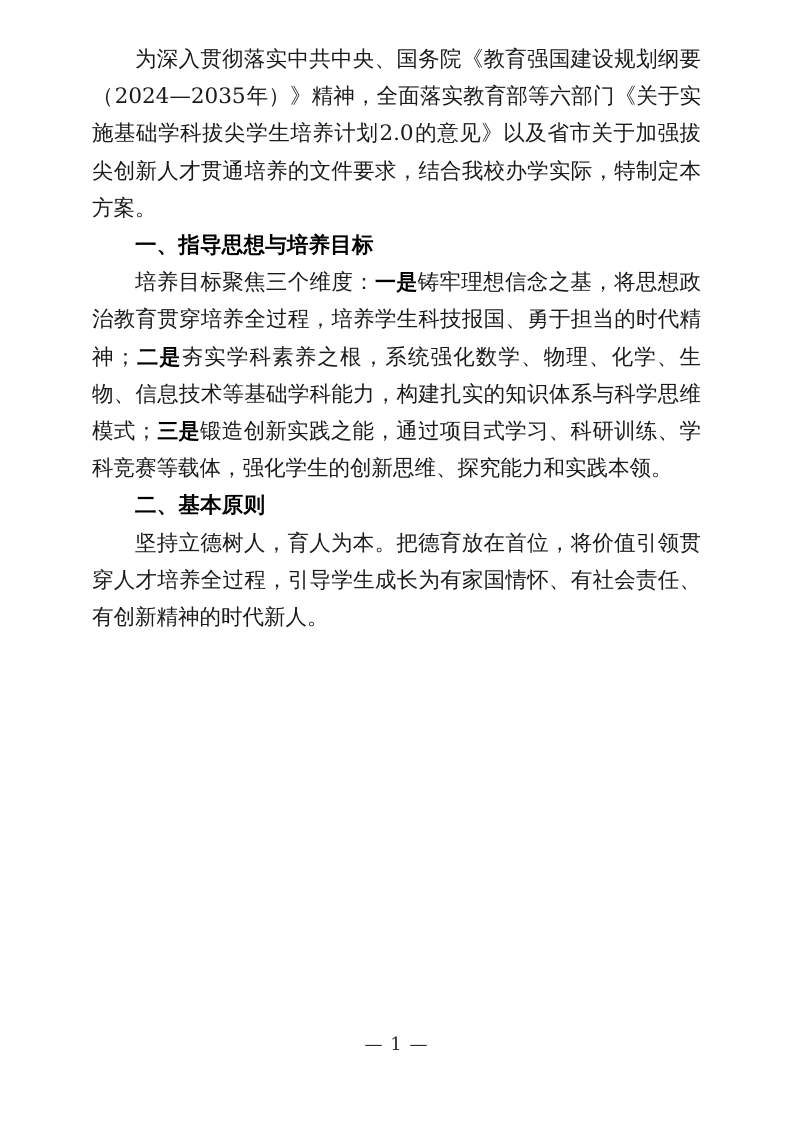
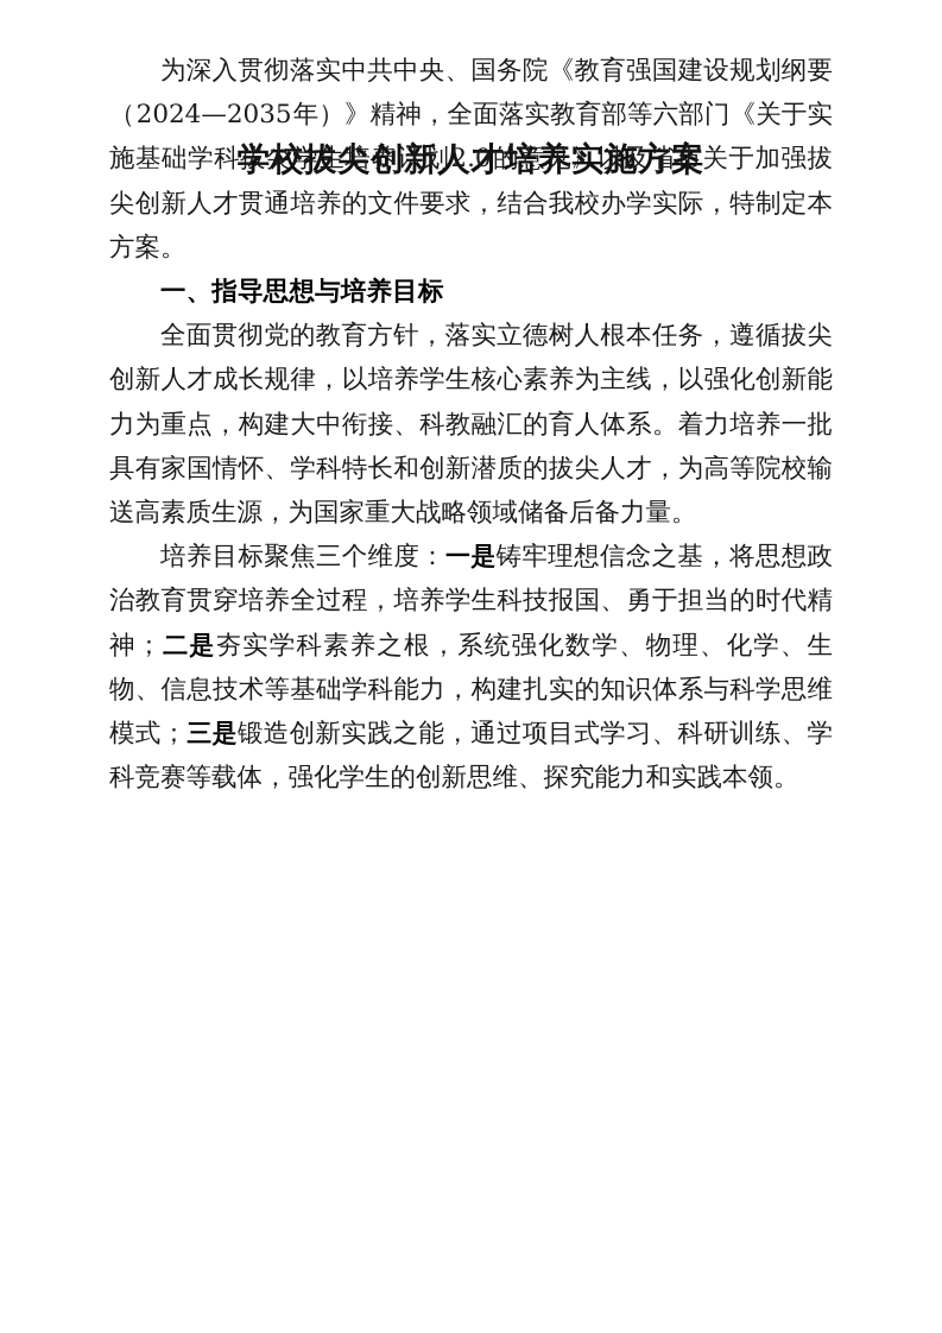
+ 学校拔尖创新人才培养实施方案
  为深入贯彻落实中共中央、国务院《教育强国建设规划纲要（2024—2035年）》精神，全面落实教育部等六部门《关于实施基础学科拔尖学生培养计划2.0的意见》以及省市关于加强拔尖创新人才贯通培养的文件要求，结合我校办学实际，特制定本方案。
  一、指导思想与培养目标
+ 全面贯彻党的教育方针，落实立德树人根本任务，遵循拔尖创新人才成长规律，以培养学生核心素养为主线，以强化创新能力为重点，构建大中衔接、科教融汇的育人体系。着力培养一批具有家国情怀、学科特长和创新潜质的拔尖人才，为高等院校输送高素质生源，为国家重大战略领域储备后备力量。
  培养目标聚焦三个维度：一是铸牢理想信念之基，将思想政治教育贯穿培养全过程，培养学生科技报国、勇于担当的时代精神；二是夯实学科素养之根，系统强化数学、物理、化学、生物、信息技术等基础学科能力，构建扎实的知识体系与科学思维模式；三是锻造创新实践之能，通过项目式学习、科研训练、学科竞赛等载体，强化学生的创新思维、探究能力和实践本领。
- 二、基本原则
- 坚持立德树人，育人为本。把德育放在首位，将价值引领贯穿人才培养全过程，引导学生成长为有家国情怀、有社会责任、有创新精神的时代新人。
- — 1 —
